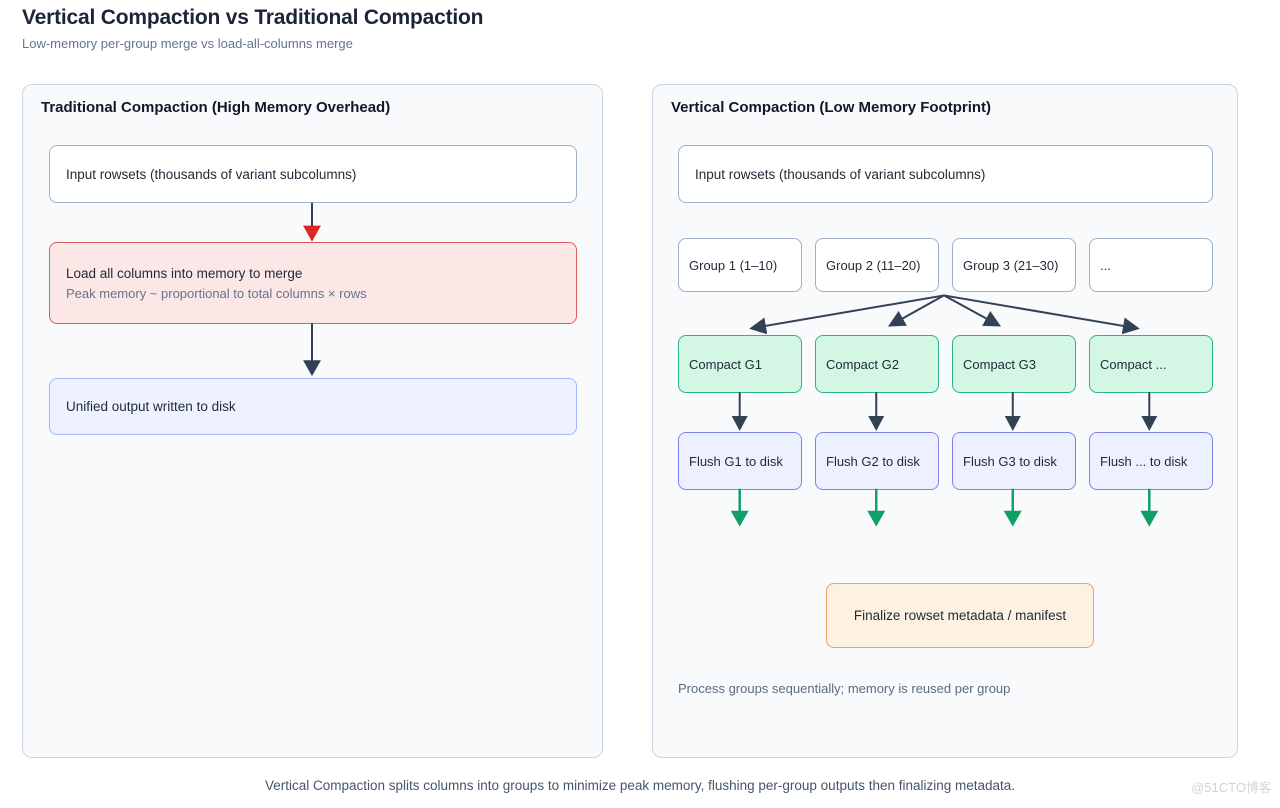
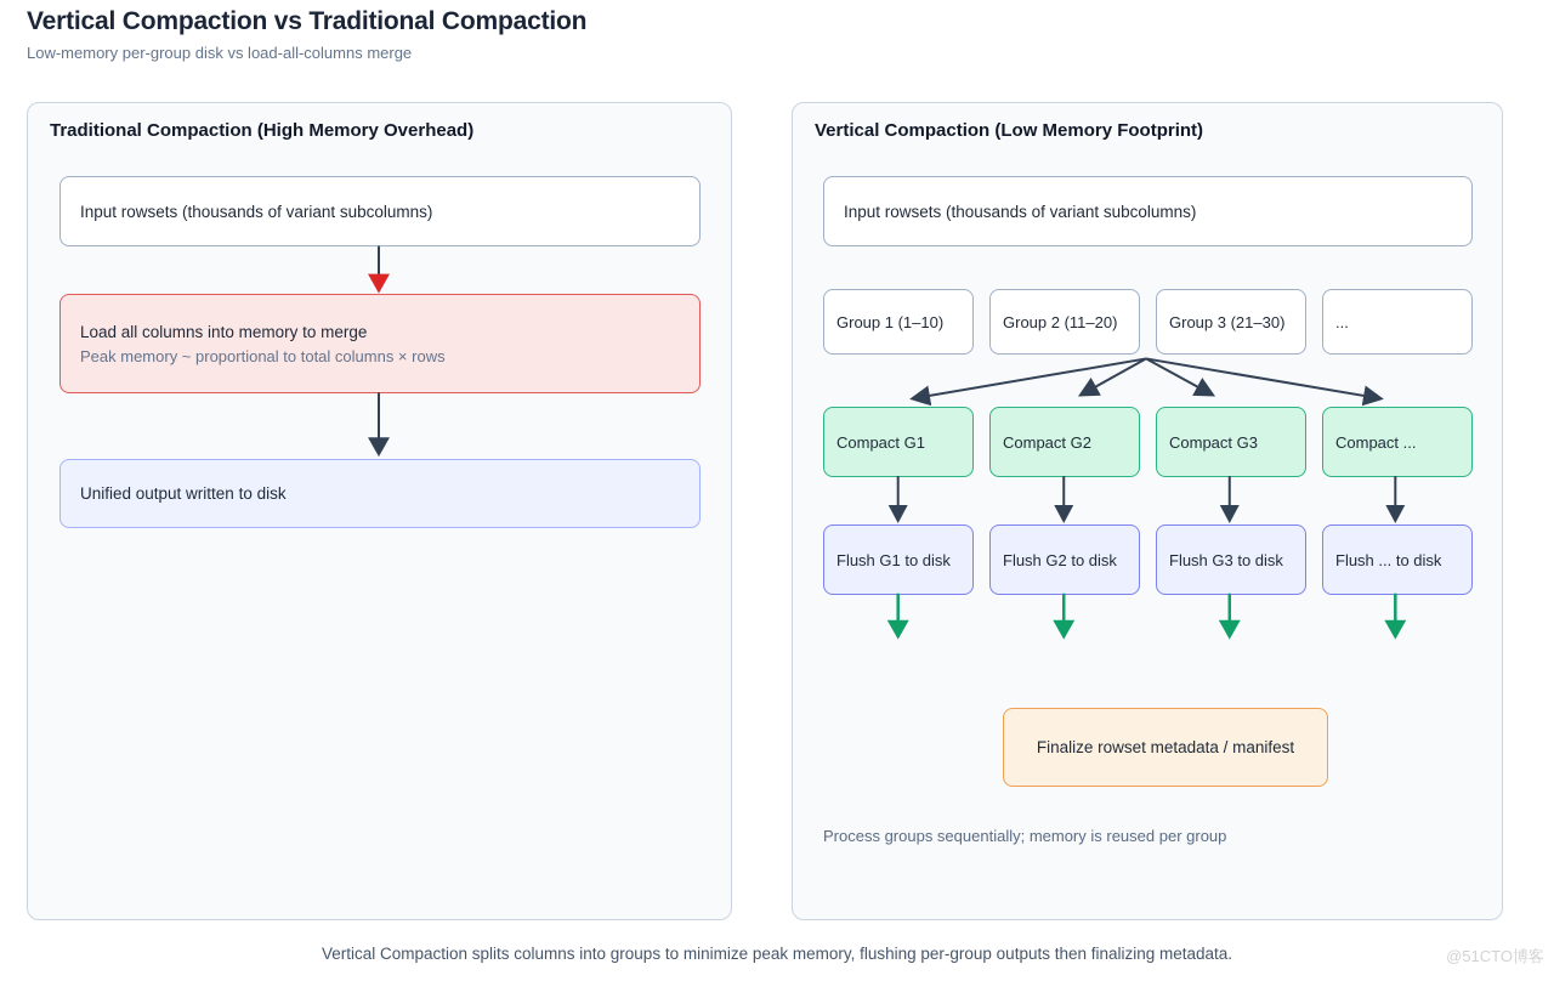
  Vertical Compaction vs Traditional Compaction
- Low-memory per-group merge vs load-all-columns merge
+ Low-memory per-group disk vs load-all-columns merge
  Traditional Compaction (High Memory Overhead)
  Input rowsets (thousands of variant subcolumns)
  Load all columns into memory to merge
  Peak memory ~ proportional to total columns × rows
  Unified output written to disk
  Vertical Compaction (Low Memory Footprint)
  Input rowsets (thousands of variant subcolumns)
  Group 1 (1–10)
  Group 2 (11–20)
  Group 3 (21–30)
  ...
  Compact G1
  Compact G2
  Compact G3
  Compact ...
  Flush G1 to disk
  Flush G2 to disk
  Flush G3 to disk
  Flush ... to disk
  Finalize rowset metadata / manifest
  Process groups sequentially; memory is reused per group
  Vertical Compaction splits columns into groups to minimize peak memory, flushing per-group outputs then finalizing metadata.
  @51CTO博客
